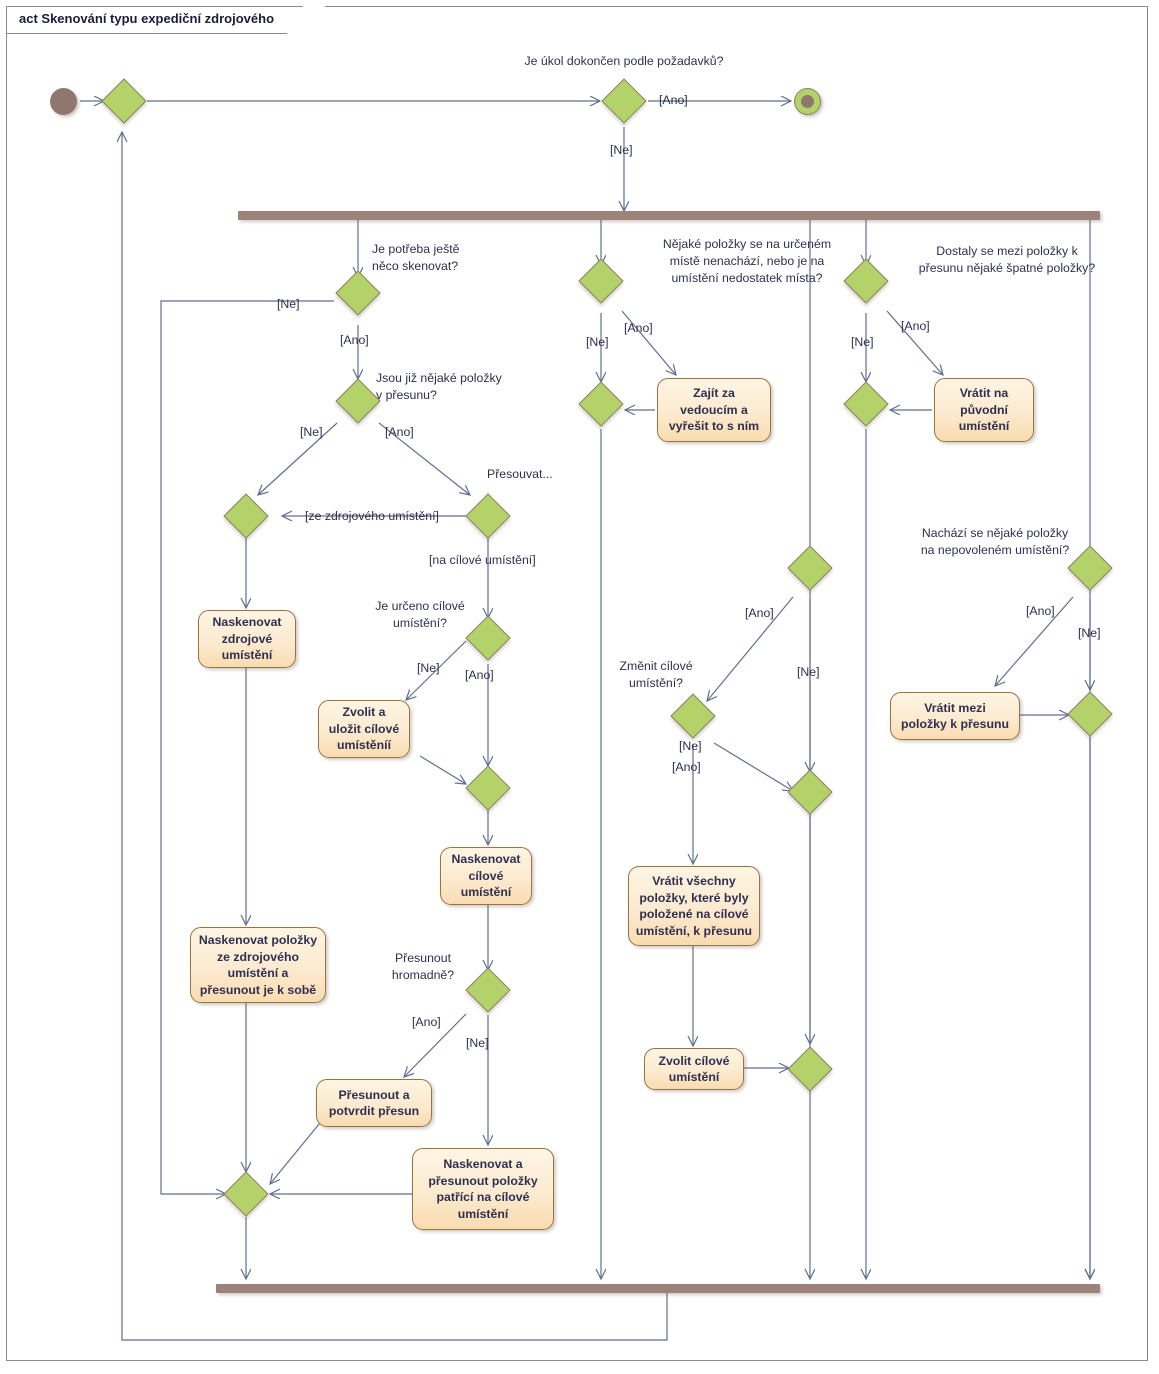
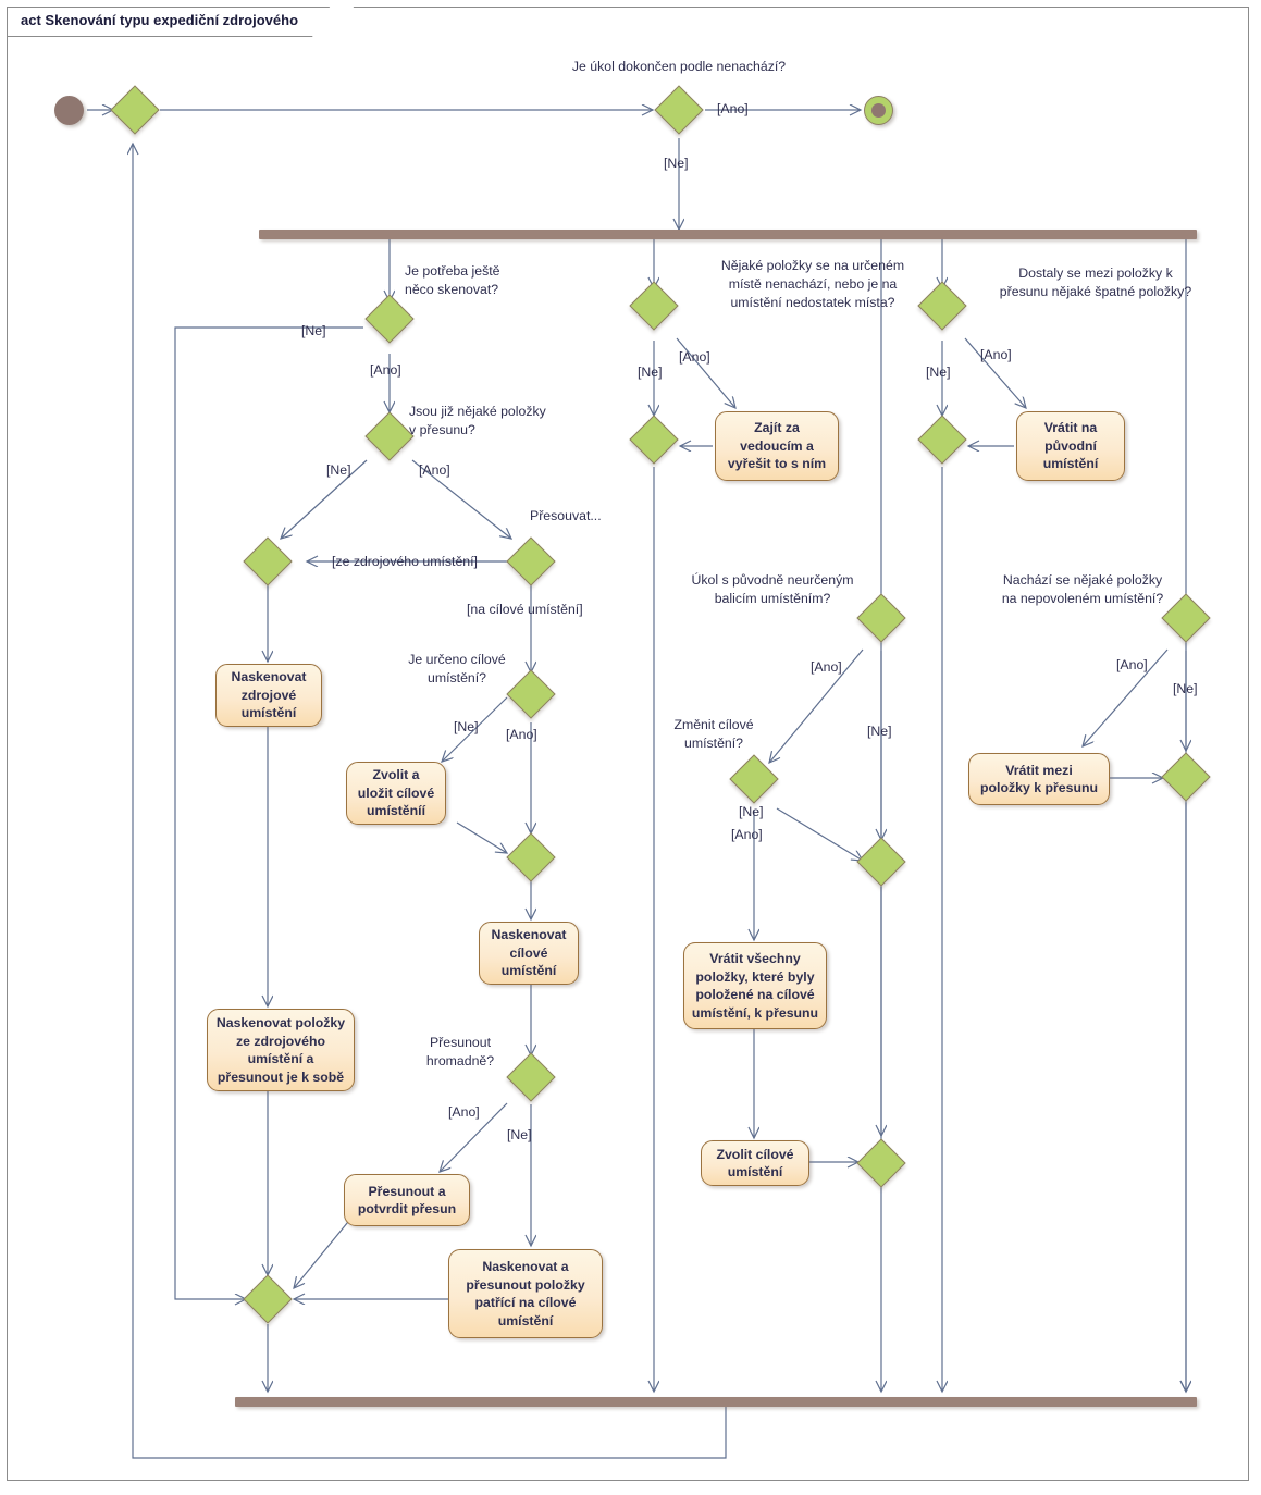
  act Skenování typu expediční zdrojového
- Je úkol dokončen podle požadavků?
+ Je úkol dokončen podle nenachází?
  [Ano]
  [Ne]
  Je potřeba ještě
  něco skenovat?
  [Ne]
  [Ano]
  Jsou již nějaké položky
  v přesunu?
  [Ne]
  [Ano]
  Přesouvat...
  [ze zdrojového umístění]
  [na cílové umístění]
  Naskenovat
  zdrojové
  umístění
  Je určeno cílové
  umístění?
  [Ne]
  [Ano]
  Zvolit a
  uložit cílové
  umístěníí
  Naskenovat
  cílové
  umístění
  Přesunout
  hromadně?
  [Ano]
  [Ne]
  Naskenovat položky
  ze zdrojového
  umístění a
  přesunout je k sobě
  Přesunout a
  potvrdit přesun
  Naskenovat a
  přesunout položky
  patřící na cílové
  umístění
  Nějaké položky se na určeném
  místě nenachází, nebo je na
  umístění nedostatek místa?
  [Ano]
  [Ne]
  Zajít za
  vedoucím a
  vyřešit to s ním
+ Úkol s původně neurčeným
+ balicím umístěním?
  [Ano]
  [Ne]
  Změnit cílové
  umístění?
  [Ne]
  [Ano]
  Vrátit všechny
  položky, které byly
  položené na cílové
  umístění, k přesunu
  Zvolit cílové
  umístění
  Dostaly se mezi položky k
  přesunu nějaké špatné položky?
  [Ano]
  [Ne]
  Vrátit na
  původní
  umístění
  Nachází se nějaké položky
  na nepovoleném umístění?
  [Ano]
  [Ne]
  Vrátit mezi
  položky k přesunu
